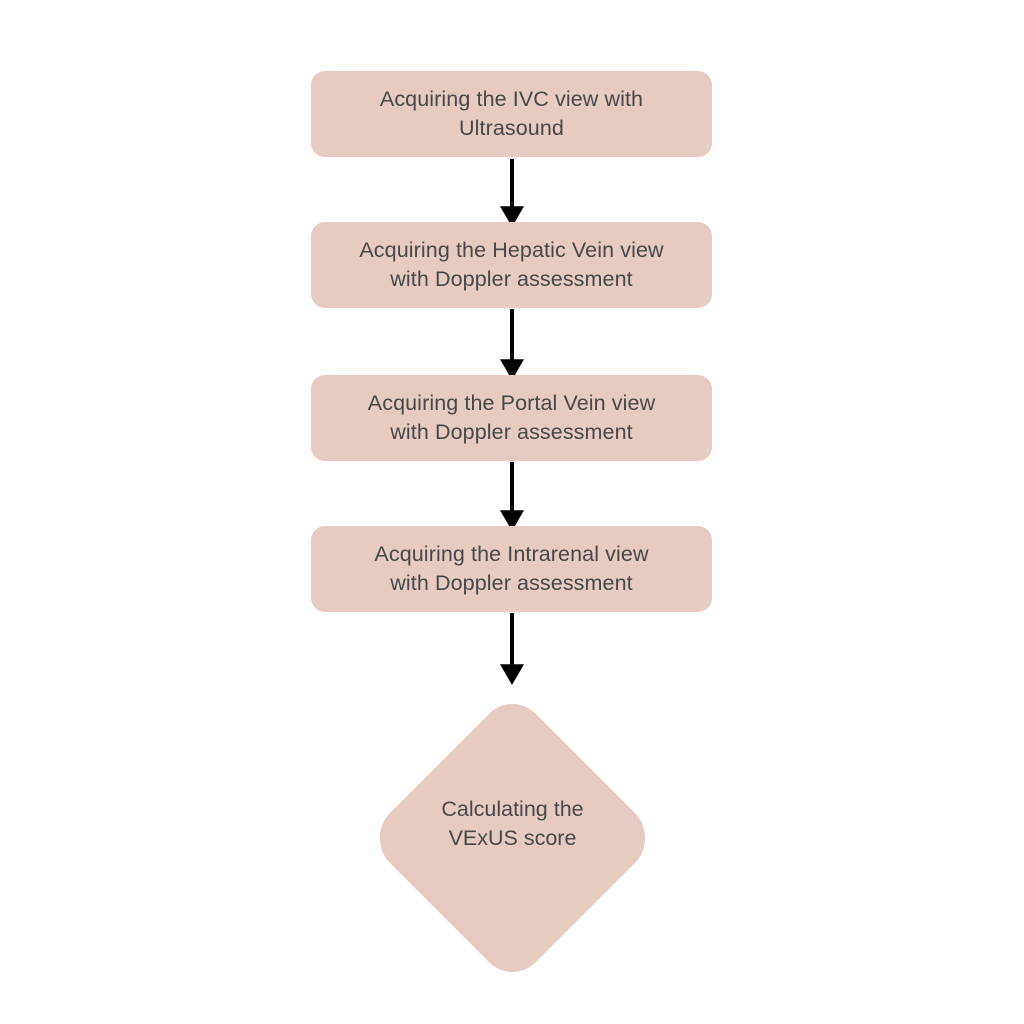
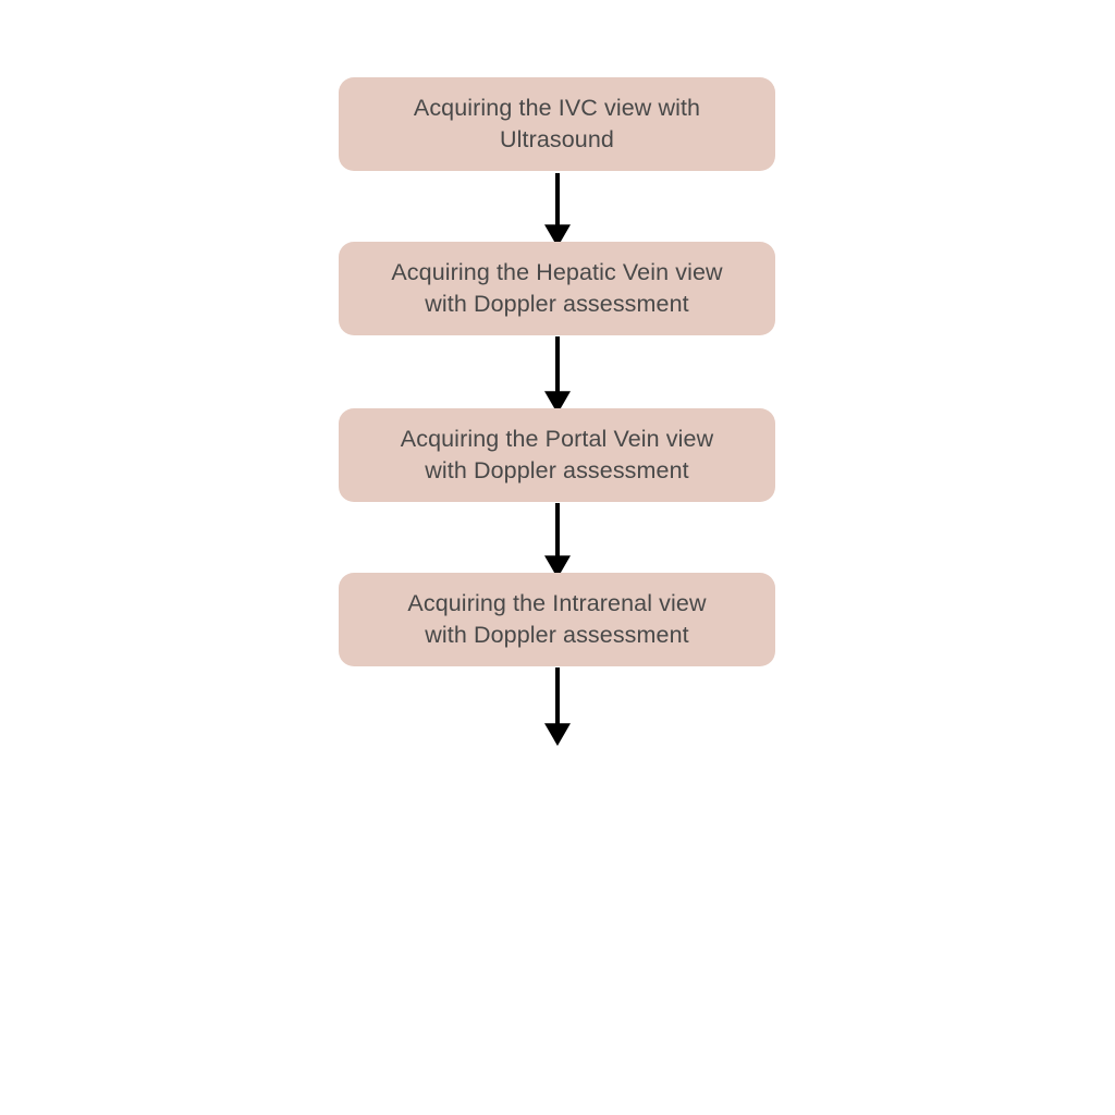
  Acquiring the IVC view with
  Ultrasound
  Acquiring the Hepatic Vein view
  with Doppler assessment
  Acquiring the Portal Vein view
  with Doppler assessment
  Acquiring the Intrarenal view
  with Doppler assessment
- Calculating the
- VExUS score
